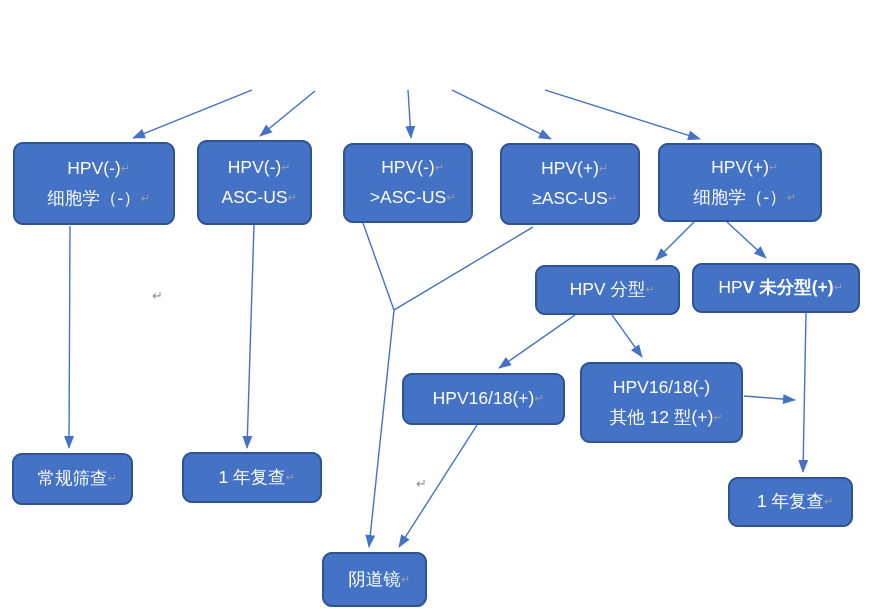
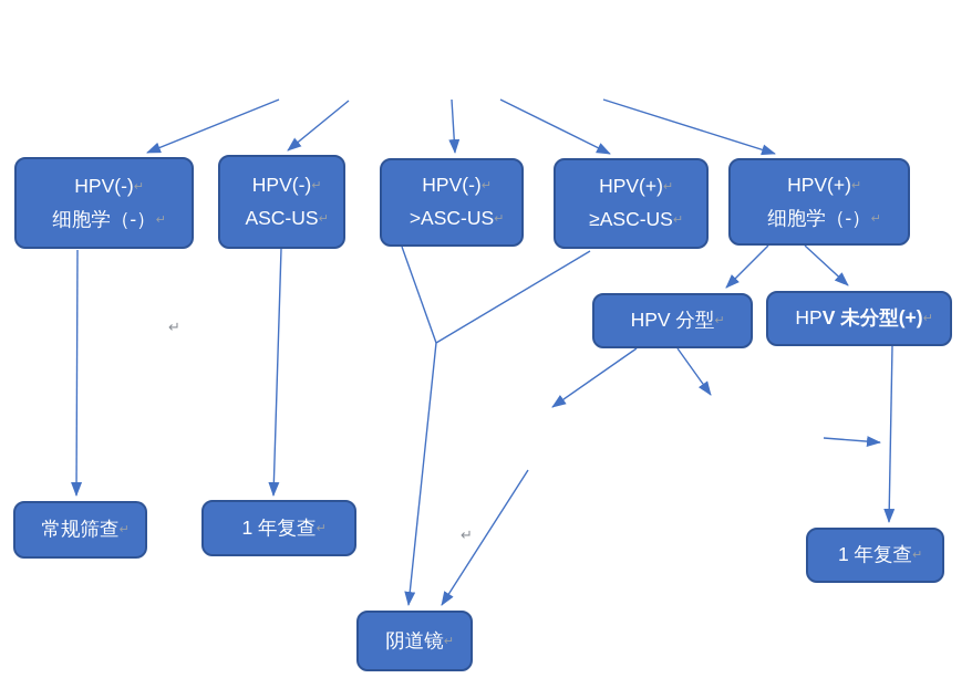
  HPV(-)↵
  细胞学（-）↵
  HPV(-)↵
  ASC-US↵
  HPV(-)↵
  >ASC-US↵
  HPV(+)↵
  ≥ASC-US↵
  HPV(+)↵
  细胞学（-）↵
  HPV 分型↵
  HPV 未分型(+)↵
- HPV16/18(+)↵
- HPV16/18(-)
- 其他 12 型(+)↵
  常规筛查↵
  1 年复查↵
  阴道镜↵
  1 年复查↵
  ↵
  ↵
